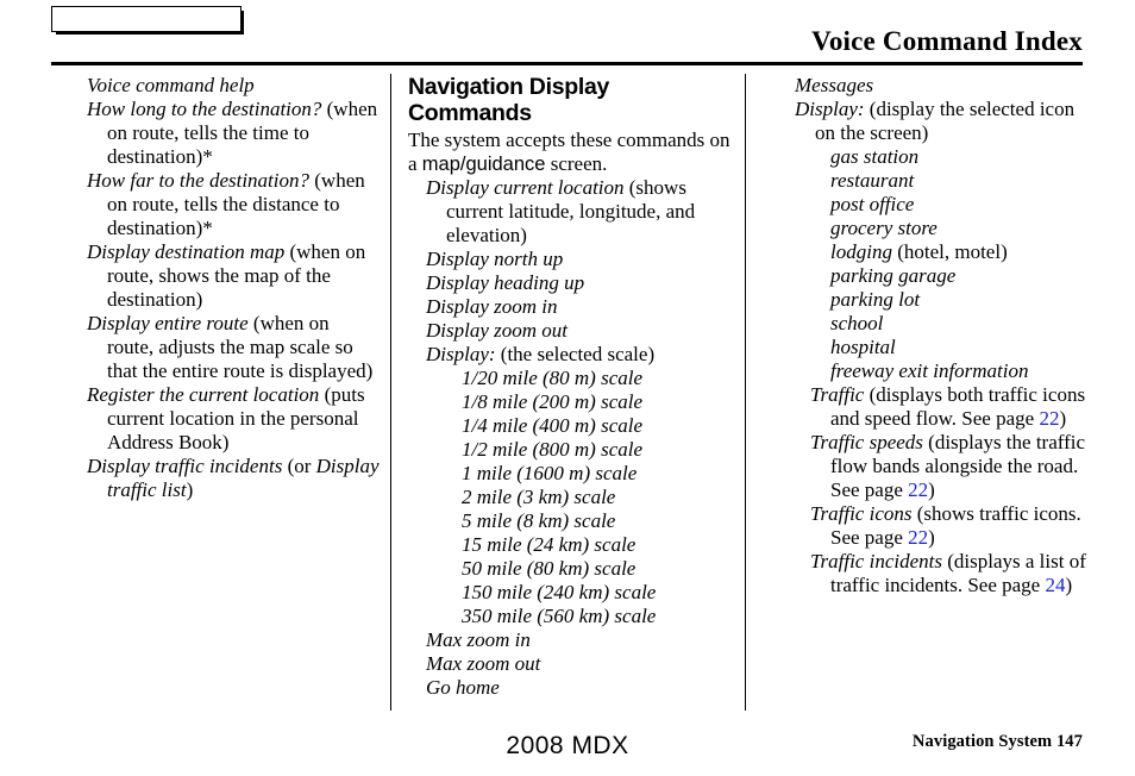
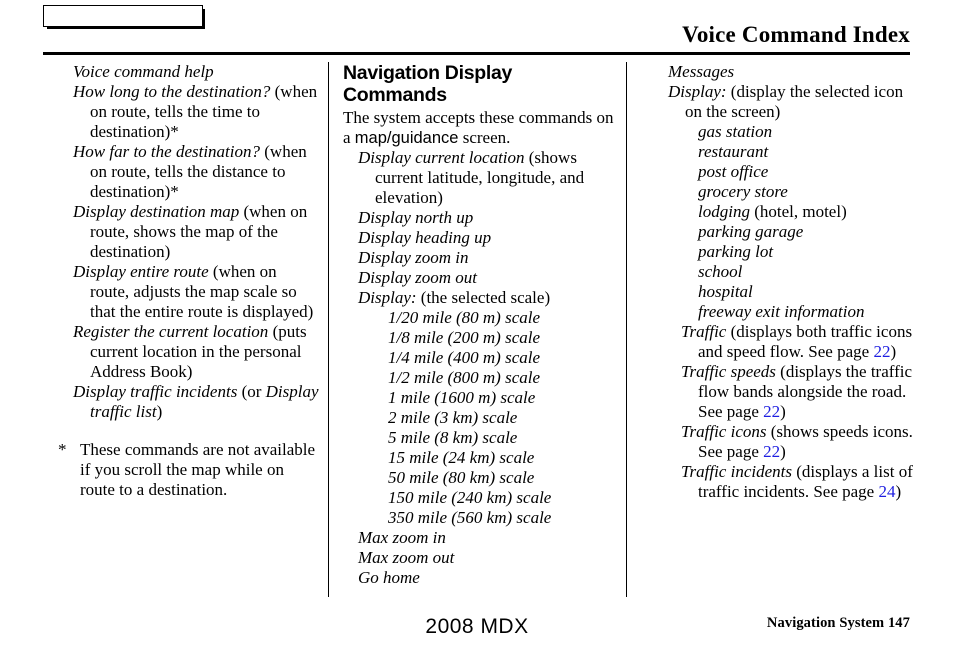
  Voice Command Index
  Voice command help
  How long to the destination? (when on route, tells the time to destination)*
  How far to the destination? (when on route, tells the distance to destination)*
  Display destination map (when on route, shows the map of the destination)
  Display entire route (when on route, adjusts the map scale so that the entire route is displayed)
  Register the current location (puts current location in the personal Address Book)
  Display traffic incidents (or Display traffic list)
+ * These commands are not available if you scroll the map while on route to a destination.
  Navigation Display Commands
  The system accepts these commands on a map/guidance screen.
  Display current location (shows current latitude, longitude, and elevation)
  Display north up
  Display heading up
  Display zoom in
  Display zoom out
  Display: (the selected scale)
  1/20 mile (80 m) scale
  1/8 mile (200 m) scale
  1/4 mile (400 m) scale
  1/2 mile (800 m) scale
  1 mile (1600 m) scale
  2 mile (3 km) scale
  5 mile (8 km) scale
  15 mile (24 km) scale
  50 mile (80 km) scale
  150 mile (240 km) scale
  350 mile (560 km) scale
  Max zoom in
  Max zoom out
  Go home
  Messages
  Display: (display the selected icon on the screen)
  gas station
  restaurant
  post office
  grocery store
  lodging (hotel, motel)
  parking garage
  parking lot
  school
  hospital
  freeway exit information
  Traffic (displays both traffic icons and speed flow. See page 22)
  Traffic speeds (displays the traffic flow bands alongside the road. See page 22)
- Traffic icons (shows traffic icons. See page 22)
+ Traffic icons (shows speeds icons. See page 22)
  Traffic incidents (displays a list of traffic incidents. See page 24)
  2008 MDX
  Navigation System 147
